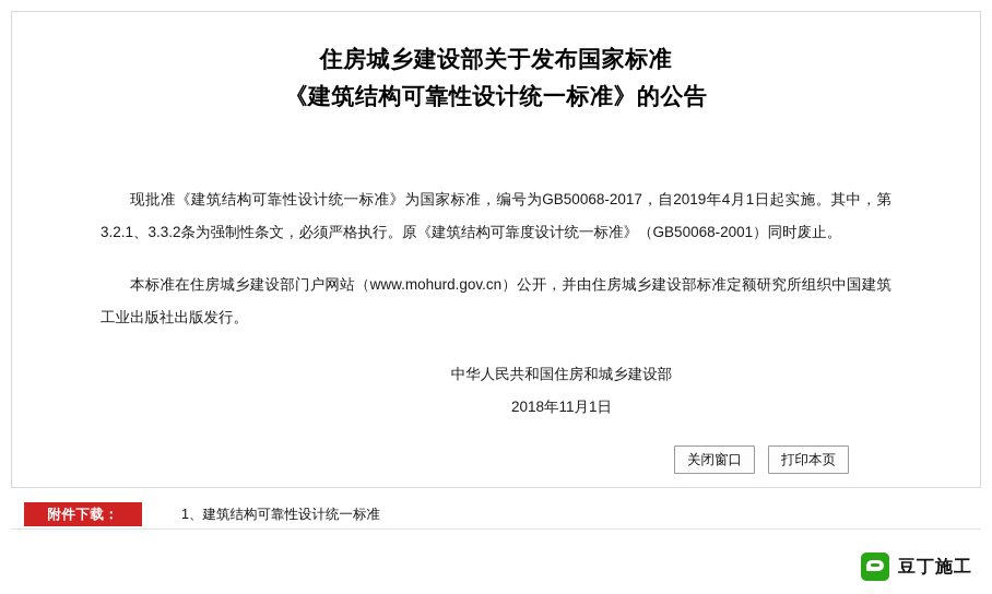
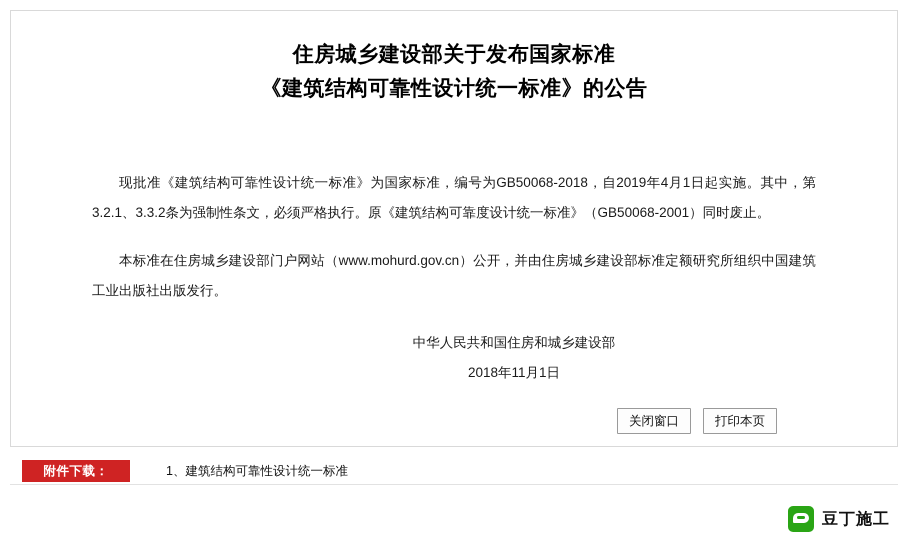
  住房城乡建设部关于发布国家标准
  《建筑结构可靠性设计统一标准》的公告
- 现批准《建筑结构可靠性设计统一标准》为国家标准，编号为GB50068-2017，自2019年4月1日起实施。其中，第3.2.1、3.3.2条为强制性条文，必须严格执行。原《建筑结构可靠度设计统一标准》（GB50068-2001）同时废止。
+ 现批准《建筑结构可靠性设计统一标准》为国家标准，编号为GB50068-2018，自2019年4月1日起实施。其中，第3.2.1、3.3.2条为强制性条文，必须严格执行。原《建筑结构可靠度设计统一标准》（GB50068-2001）同时废止。
  本标准在住房城乡建设部门户网站（www.mohurd.gov.cn）公开，并由住房城乡建设部标准定额研究所组织中国建筑工业出版社出版发行。
  中华人民共和国住房和城乡建设部
  2018年11月1日
  关闭窗口
  打印本页
  附件下载：
  1、建筑结构可靠性设计统一标准
  豆丁施工
